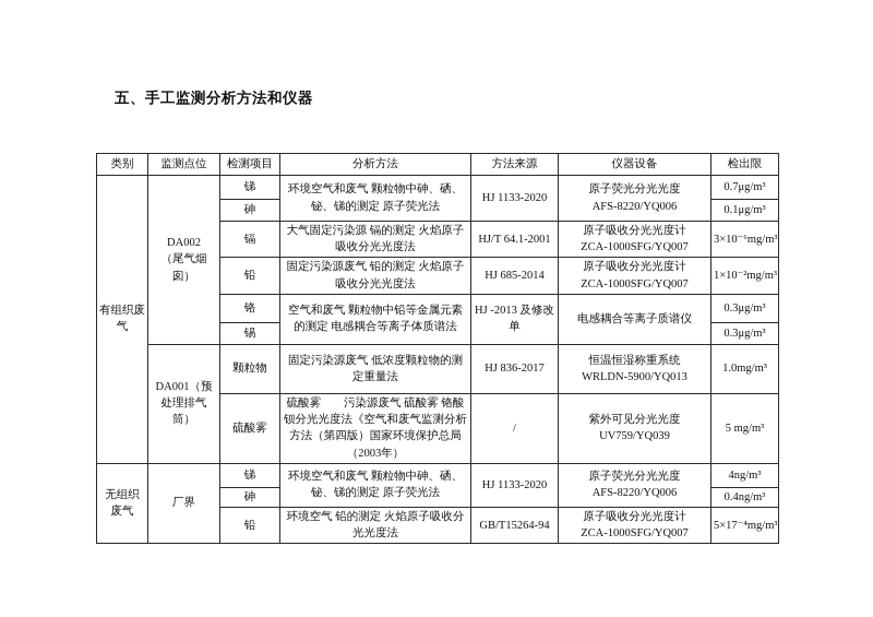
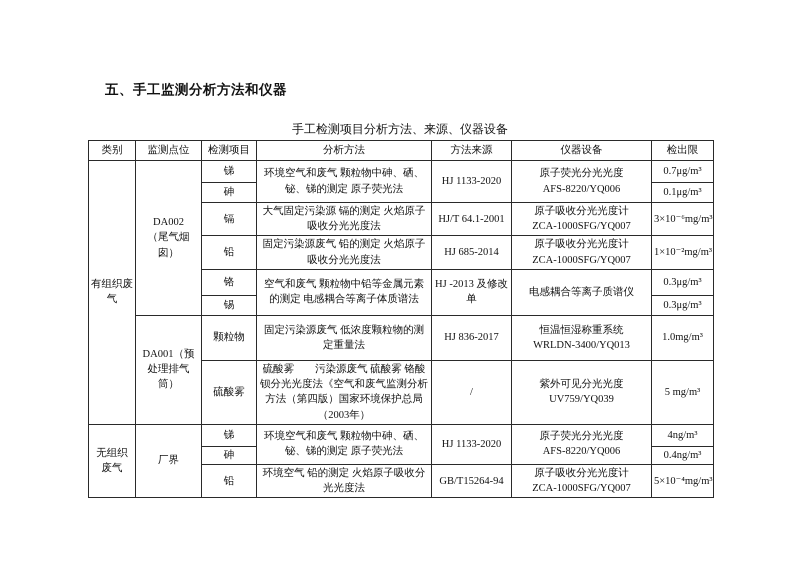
  五、手工监测分析方法和仪器
+ 手工检测项目分析方法、来源、仪器设备
  类别	监测点位	检测项目	分析方法	方法来源	仪器设备	检出限
  有组织废 气	DA002 （尾气烟囱）	锑	环境空气和废气 颗粒物中砷、硒、铋、锑的测定 原子荧光法	HJ 1133-2020	原子荧光分光光度 AFS-8220/YQ006	0.7μg/m³
  砷	0.1μg/m³
  镉	大气固定污染源 镉的测定 火焰原子吸收分光光度法	HJ/T 64.1-2001	原子吸收分光光度计 ZCA-1000SFG/YQ007	3×10⁻⁶mg/m³
  铅	固定污染源废气 铅的测定 火焰原子吸收分光光度法	HJ 685-2014	原子吸收分光光度计 ZCA-1000SFG/YQ007	1×10⁻²mg/m³
  铬	空气和废气 颗粒物中铅等金属元素的测定 电感耦合等离子体质谱法	HJ -2013 及修改单	电感耦合等离子质谱仪	0.3μg/m³
  锡	0.3μg/m³
- DA001（预处理排气筒）	颗粒物	固定污染源废气 低浓度颗粒物的测定重量法	HJ 836-2017	恒温恒湿称重系统 WRLDN-5900/YQ013	1.0mg/m³
+ DA001（预处理排气筒）	颗粒物	固定污染源废气 低浓度颗粒物的测定重量法	HJ 836-2017	恒温恒湿称重系统 WRLDN-3400/YQ013	1.0mg/m³
  硫酸雾	硫酸雾 污染源废气 硫酸雾 铬酸钡分光光度法《空气和废气监测分析方法（第四版）国家环境保护总局（2003年）	/	紫外可见分光光度 UV759/YQ039	5 mg/m³
  无组织 废气	厂界	锑	环境空气和废气 颗粒物中砷、硒、铋、锑的测定 原子荧光法	HJ 1133-2020	原子荧光分光光度 AFS-8220/YQ006	4ng/m³
  砷	0.4ng/m³
- 铅	环境空气 铅的测定 火焰原子吸收分光光度法	GB/T15264-94	原子吸收分光光度计 ZCA-1000SFG/YQ007	5×17⁻⁴mg/m³
+ 铅	环境空气 铅的测定 火焰原子吸收分光光度法	GB/T15264-94	原子吸收分光光度计 ZCA-1000SFG/YQ007	5×10⁻⁴mg/m³
